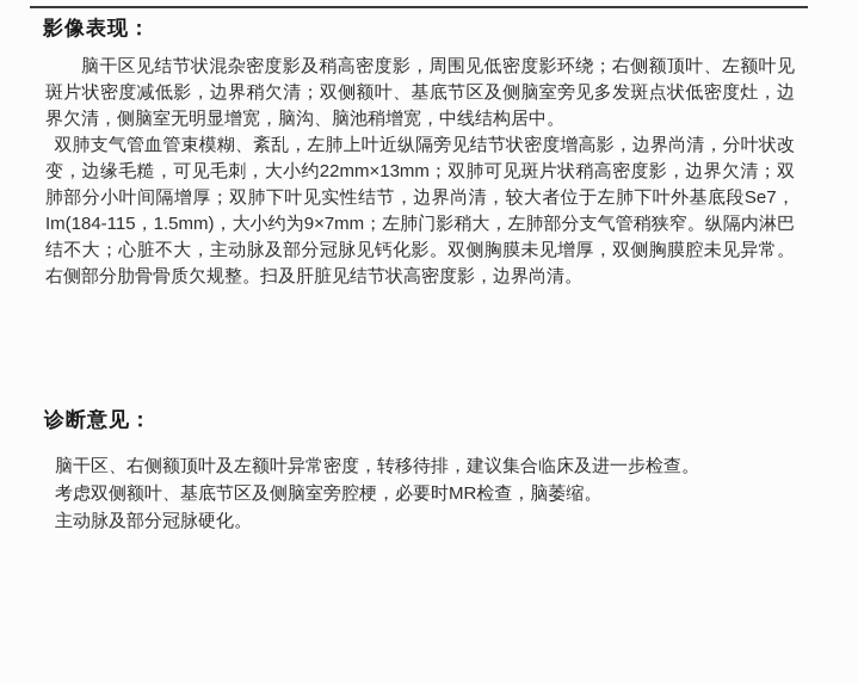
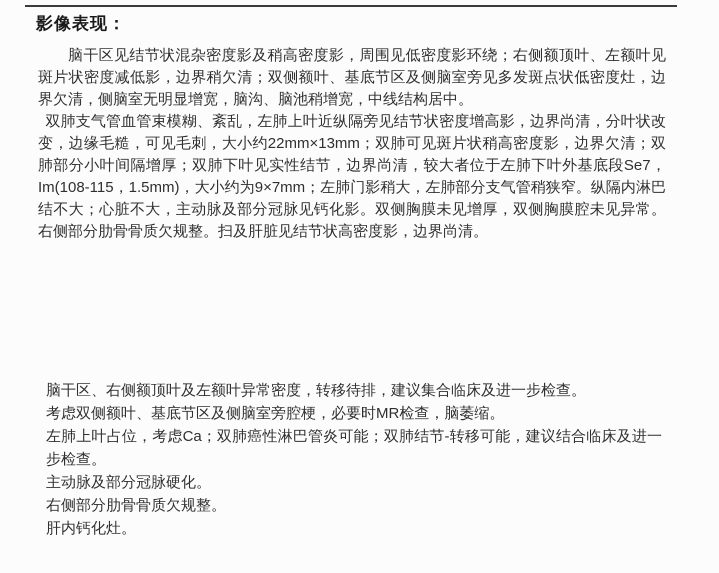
  影像表现：
  脑干区见结节状混杂密度影及稍高密度影，周围见低密度影环绕；右侧额顶叶、左额叶见斑片状密度减低影，边界稍欠清；双侧额叶、基底节区及侧脑室旁见多发斑点状低密度灶，边界欠清，侧脑室无明显增宽，脑沟、脑池稍增宽，中线结构居中。
- 双肺支气管血管束模糊、紊乱，左肺上叶近纵隔旁见结节状密度增高影，边界尚清，分叶状改变，边缘毛糙，可见毛刺，大小约22mm×13mm；双肺可见斑片状稍高密度影，边界欠清；双肺部分小叶间隔增厚；双肺下叶见实性结节，边界尚清，较大者位于左肺下叶外基底段Se7，Im(184-115，1.5mm)，大小约为9×7mm；左肺门影稍大，左肺部分支气管稍狭窄。纵隔内淋巴结不大；心脏不大，主动脉及部分冠脉见钙化影。双侧胸膜未见增厚，双侧胸膜腔未见异常。右侧部分肋骨骨质欠规整。扫及肝脏见结节状高密度影，边界尚清。
+ 双肺支气管血管束模糊、紊乱，左肺上叶近纵隔旁见结节状密度增高影，边界尚清，分叶状改变，边缘毛糙，可见毛刺，大小约22mm×13mm；双肺可见斑片状稍高密度影，边界欠清；双肺部分小叶间隔增厚；双肺下叶见实性结节，边界尚清，较大者位于左肺下叶外基底段Se7，Im(108-115，1.5mm)，大小约为9×7mm；左肺门影稍大，左肺部分支气管稍狭窄。纵隔内淋巴结不大；心脏不大，主动脉及部分冠脉见钙化影。双侧胸膜未见增厚，双侧胸膜腔未见异常。右侧部分肋骨骨质欠规整。扫及肝脏见结节状高密度影，边界尚清。
- 诊断意见：
  脑干区、右侧额顶叶及左额叶异常密度，转移待排，建议集合临床及进一步检查。
  考虑双侧额叶、基底节区及侧脑室旁腔梗，必要时MR检查，脑萎缩。
+ 左肺上叶占位，考虑Ca；双肺癌性淋巴管炎可能；双肺结节-转移可能，建议结合临床及进一步检查。
  主动脉及部分冠脉硬化。
+ 右侧部分肋骨骨质欠规整。
+ 肝内钙化灶。
